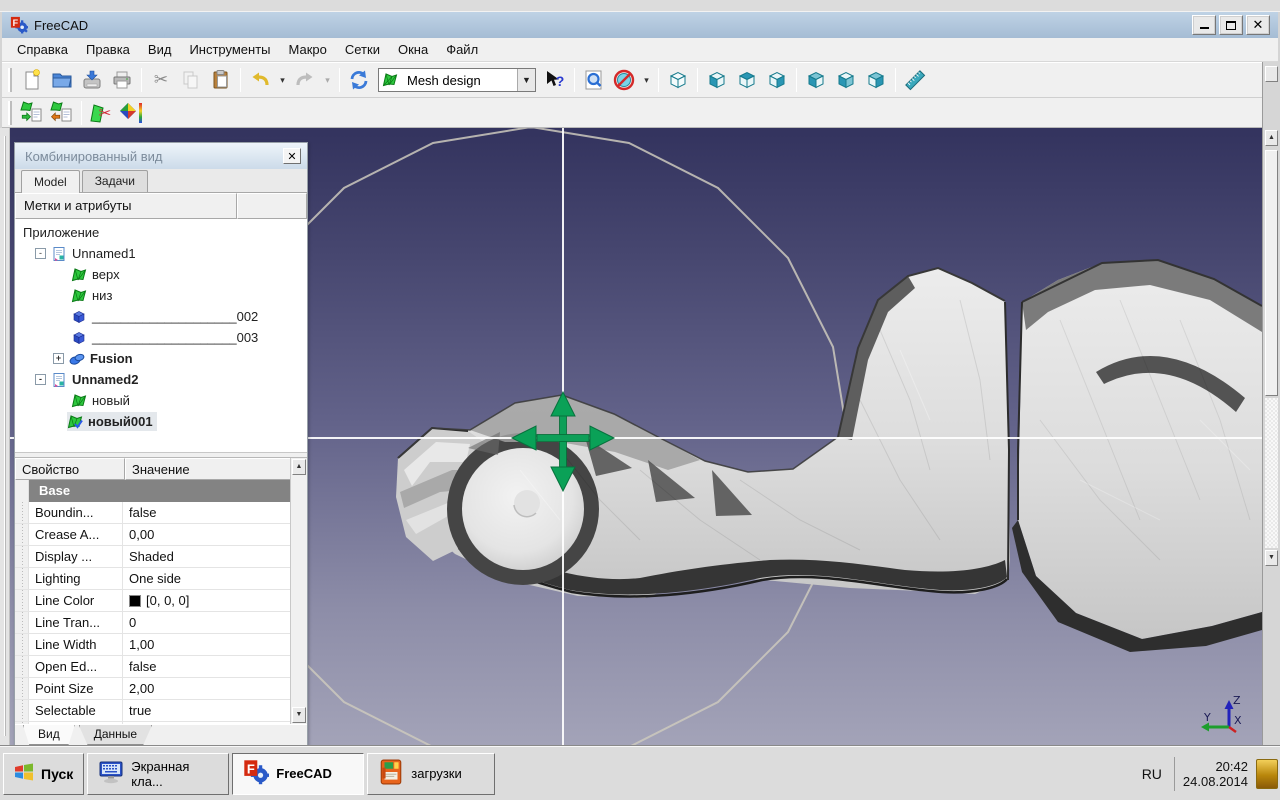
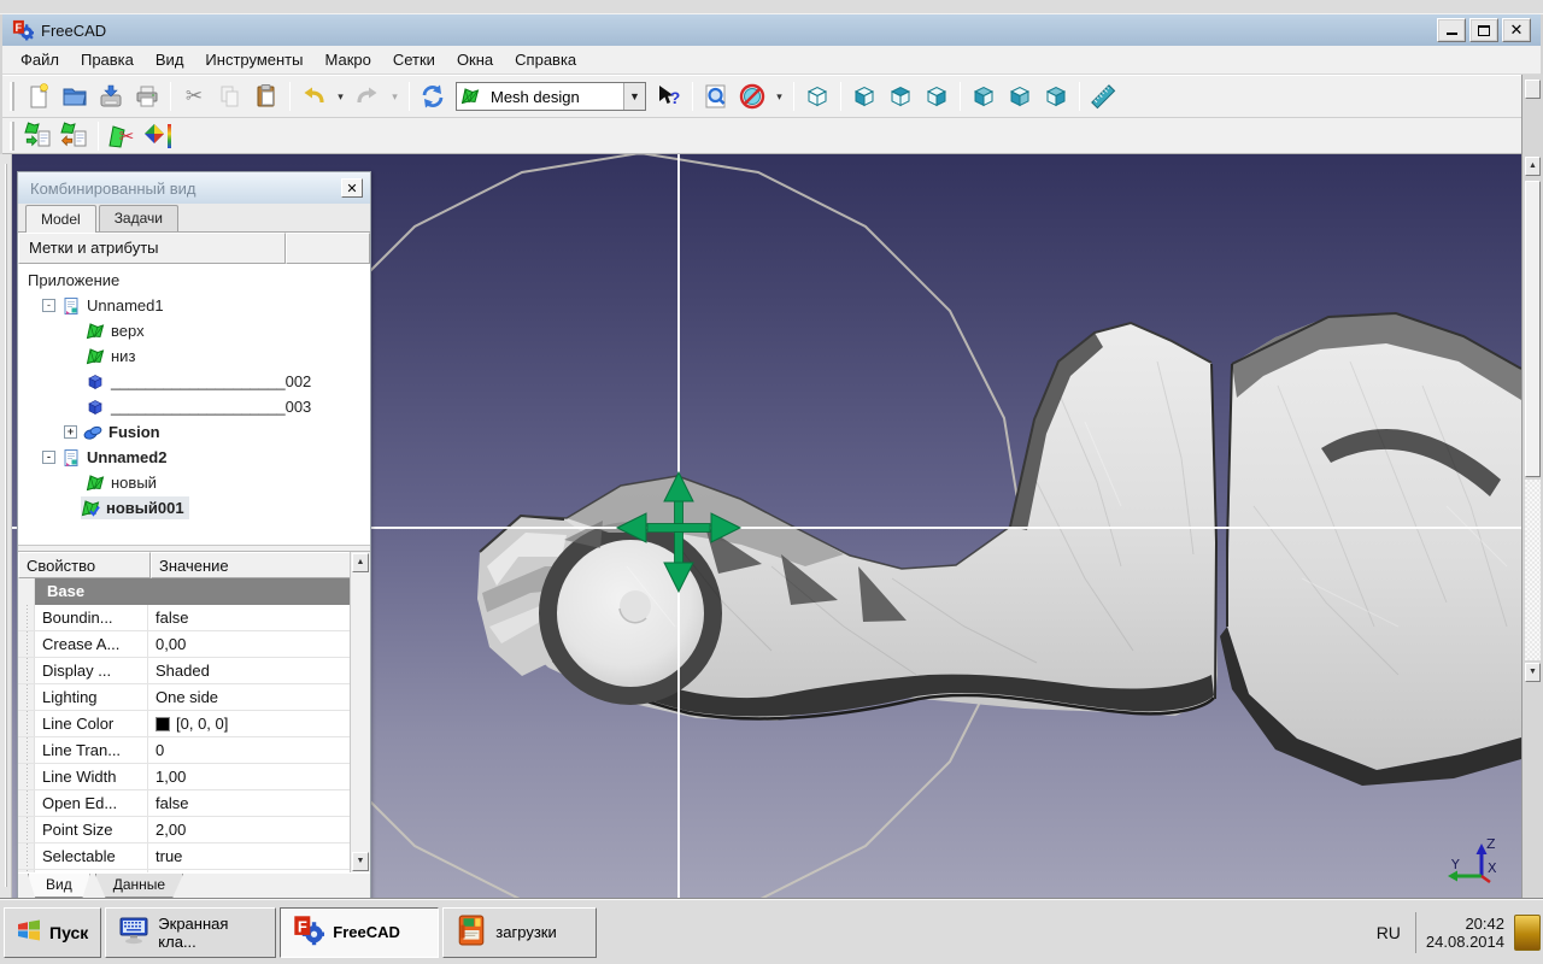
  F
  FreeCAD
  ✕
- Справка
+ Файл
  Правка
  Вид
  Инструменты
  Макро
  Сетки
  Окна
- Файл
+ Справка
  ✂
  ▾
  ▾
  Mesh design
  ▼
  ?
  ▾
  ✂
  Z
  Y
  X
  Комбинированный вид
  ✕
  Model
  Задачи
  Метки и атрибуты
  Приложение
  -
  Unnamed1
  верх
  низ
  ____________________002
  ____________________003
  +
  Fusion
  -
  Unnamed2
  новый
  новый001
  Свойство
  Значение
  Base
  Boundin...
  false
  Crease A...
  0,00
  Display ...
  Shaded
  Lighting
  One side
  Line Color
  [0, 0, 0]
  Line Tran...
  0
  Line Width
  1,00
  Open Ed...
  false
  Point Size
  2,00
  Selectable
  true
  Вид
  Данные
  Пуск
  Экранная кла...
  F
  FreeCAD
  загрузки
  RU
  20:42
  24.08.2014
